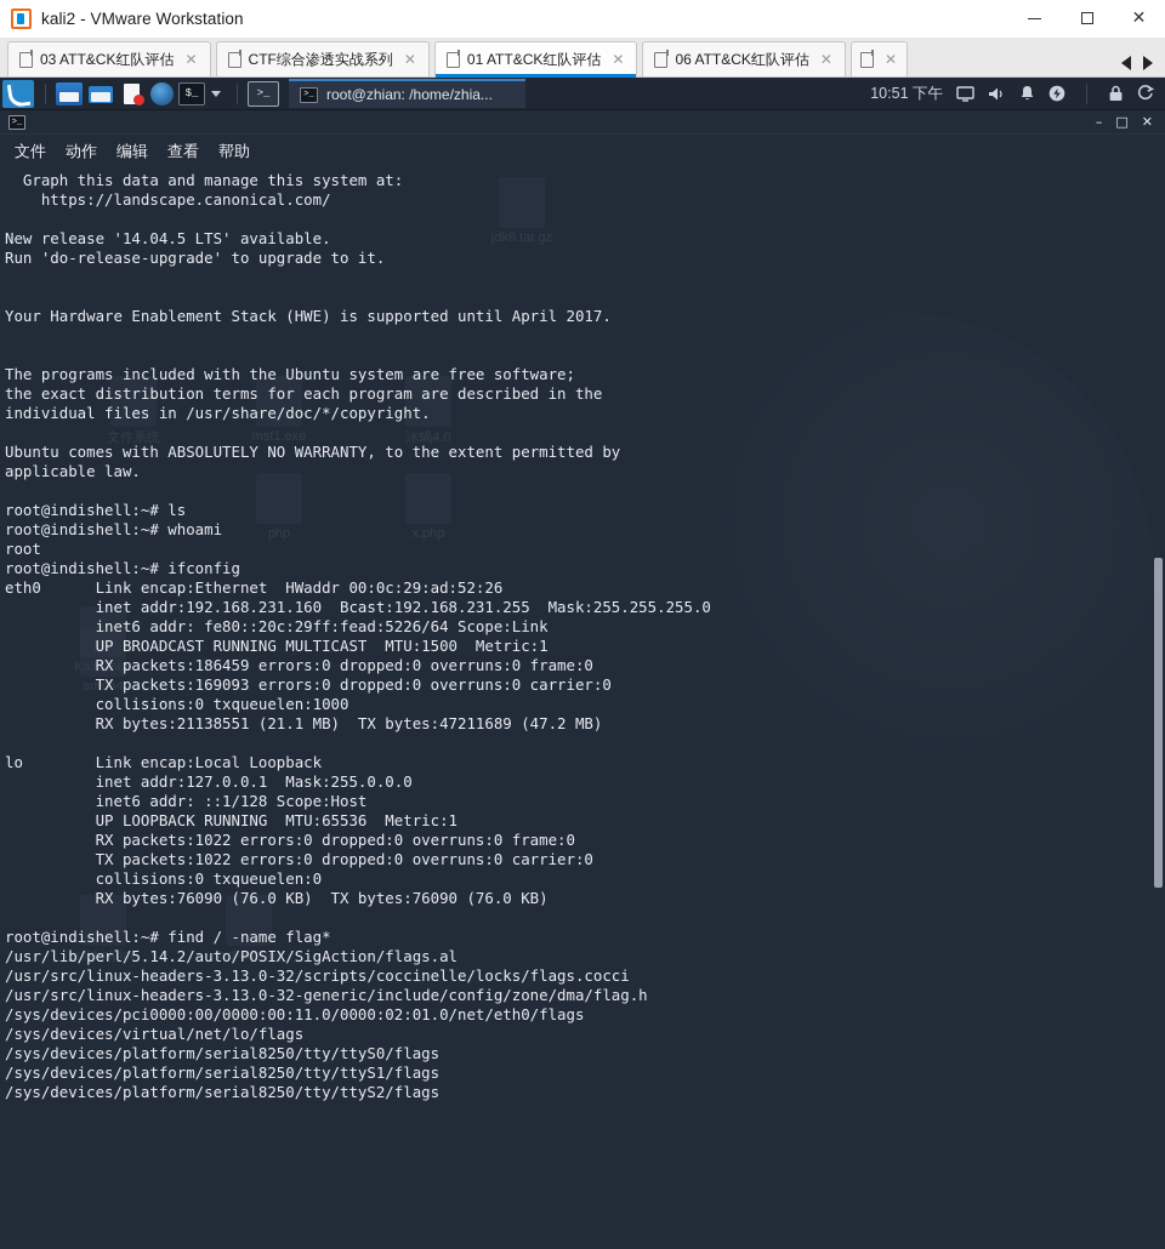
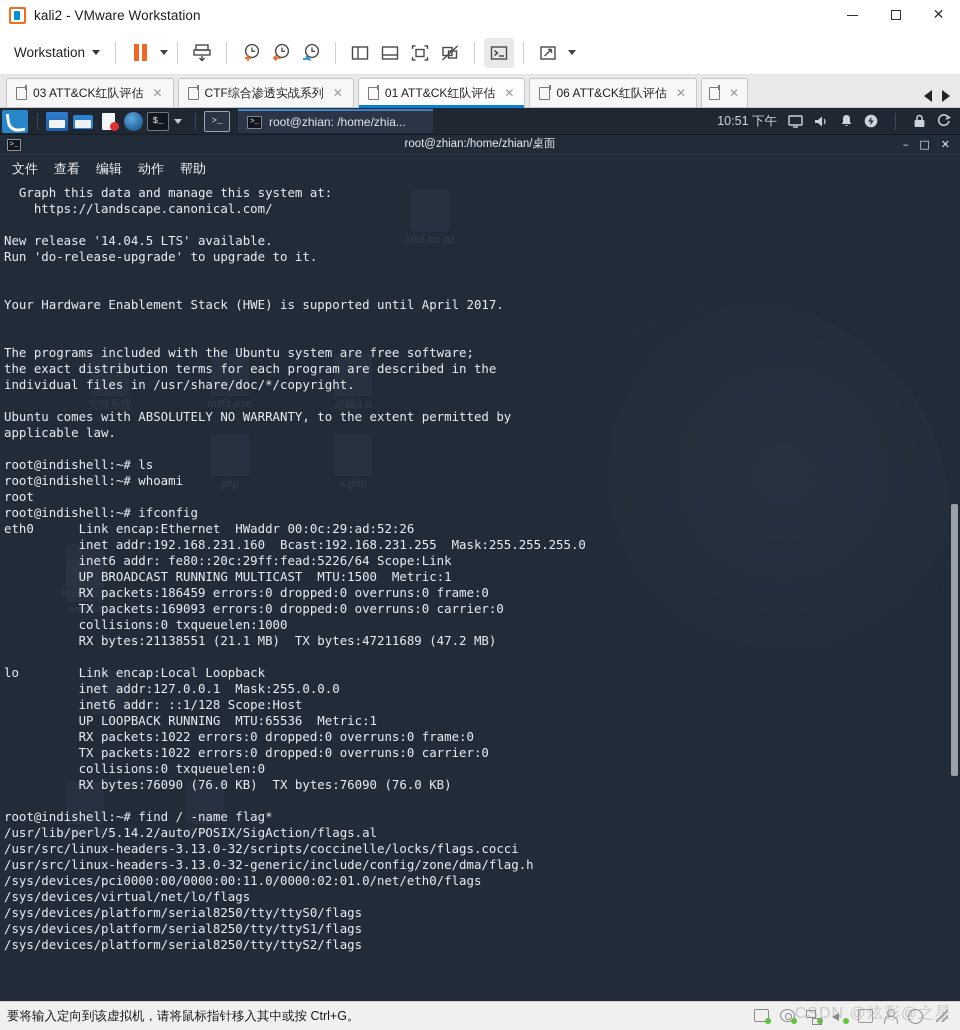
  kali2 - VMware Workstation
  ✕
+ Workstation
  03 ATT&CK红队评估
  ✕
  CTF综合渗透实战系列
  ✕
  01 ATT&CK红队评估
  ✕
  06 ATT&CK红队评估
  ✕
  ✕
  $_
  >_
  >_
  root@zhian: /home/zhia...
  10:51 下午
  >_
+ root@zhian:/home/zhian/桌面
  –
  □
  ✕
  文件
- 动作
+ 查看
  编辑
- 查看
+ 动作
  帮助
  文件系统
  冰蝎4.0
  Kali Linux
  amd64
+ cs
  build-alpine
  txd-alpine-
  Graph this data and manage this system at:
  https://landscape.canonical.com/
  New release '14.04.5 LTS' available.
  Run 'do-release-upgrade' to upgrade to it.
  Your Hardware Enablement Stack (HWE) is supported until April 2017.
  The programs included with the Ubuntu system are free software;
  the exact distribution terms for each program are described in the
  individual files in /usr/share/doc/*/copyright.
  Ubuntu comes with ABSOLUTELY NO WARRANTY, to the extent permitted by
  applicable law.
  root@indishell:~# ls
  root@indishell:~# whoami
  root
  root@indishell:~# ifconfig
  eth0 Link encap:Ethernet HWaddr 00:0c:29:ad:52:26
  inet addr:192.168.231.160 Bcast:192.168.231.255 Mask:255.255.255.0
  inet6 addr: fe80::20c:29ff:fead:5226/64 Scope:Link
  UP BROADCAST RUNNING MULTICAST MTU:1500 Metric:1
  RX packets:186459 errors:0 dropped:0 overruns:0 frame:0
  TX packets:169093 errors:0 dropped:0 overruns:0 carrier:0
  collisions:0 txqueuelen:1000
  RX bytes:21138551 (21.1 MB) TX bytes:47211689 (47.2 MB)
  lo Link encap:Local Loopback
  inet addr:127.0.0.1 Mask:255.0.0.0
  inet6 addr: ::1/128 Scope:Host
  UP LOOPBACK RUNNING MTU:65536 Metric:1
  RX packets:1022 errors:0 dropped:0 overruns:0 frame:0
  TX packets:1022 errors:0 dropped:0 overruns:0 carrier:0
  collisions:0 txqueuelen:0
  RX bytes:76090 (76.0 KB) TX bytes:76090 (76.0 KB)
  root@indishell:~# find / -name flag*
  /usr/lib/perl/5.14.2/auto/POSIX/SigAction/flags.al
  /usr/src/linux-headers-3.13.0-32/scripts/coccinelle/locks/flags.cocci
  /usr/src/linux-headers-3.13.0-32-generic/include/config/zone/dma/flag.h
  /sys/devices/pci0000:00/0000:00:11.0/0000:02:01.0/net/eth0/flags
  /sys/devices/virtual/net/lo/flags
  /sys/devices/platform/serial8250/tty/ttyS0/flags
  /sys/devices/platform/serial8250/tty/ttyS1/flags
  /sys/devices/platform/serial8250/tty/ttyS2/flags
+ 要将输入定向到该虚拟机，请将鼠标指针移入其中或按 Ctrl+G。
+ CSDN @炫彩@之星
